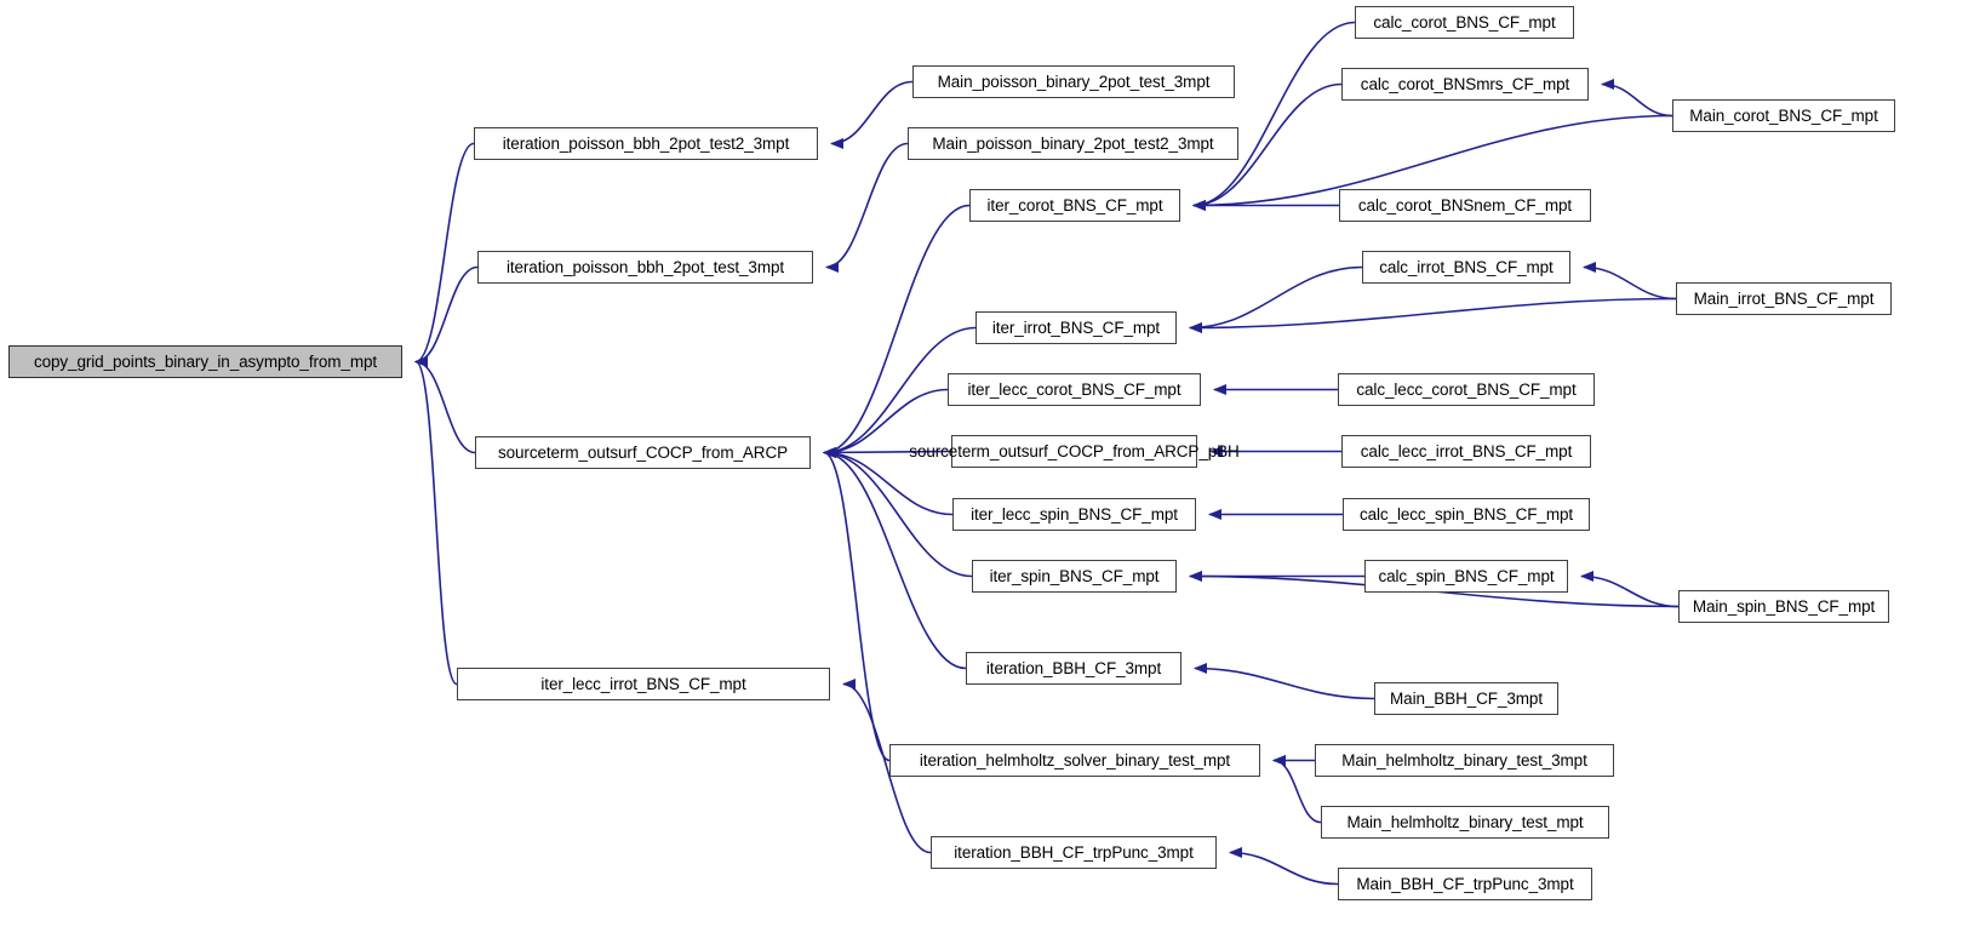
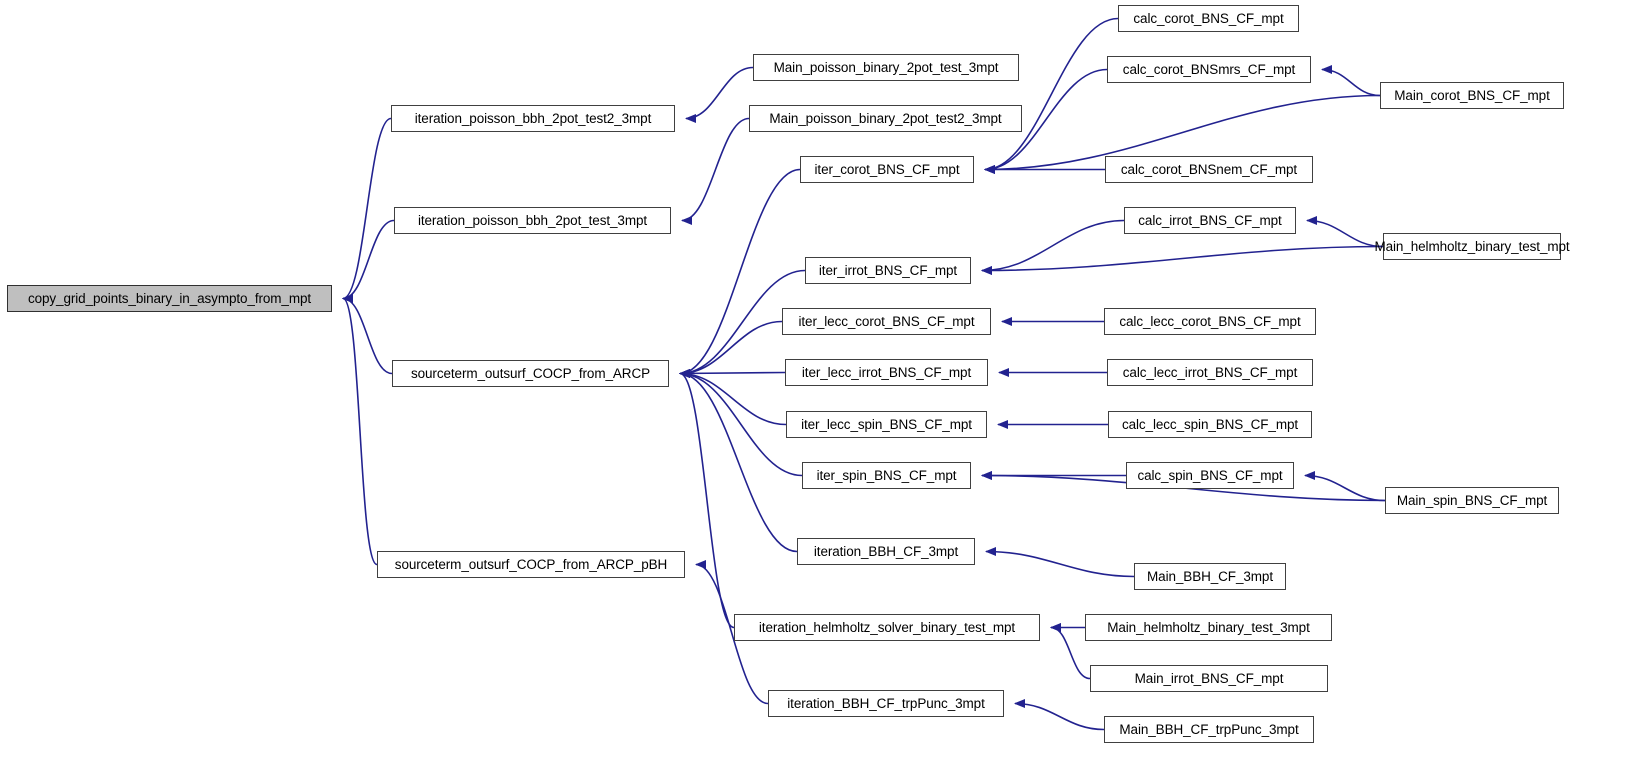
  copy_grid_points_binary_in_asympto_from_mpt
  iteration_poisson_bbh_2pot_test2_3mpt
  iteration_poisson_bbh_2pot_test_3mpt
  sourceterm_outsurf_COCP_from_ARCP
- iter_lecc_irrot_BNS_CF_mpt
+ sourceterm_outsurf_COCP_from_ARCP_pBH
  Main_poisson_binary_2pot_test_3mpt
  Main_poisson_binary_2pot_test2_3mpt
  iter_corot_BNS_CF_mpt
  iter_irrot_BNS_CF_mpt
  iter_lecc_corot_BNS_CF_mpt
- sourceterm_outsurf_COCP_from_ARCP_pBH
+ iter_lecc_irrot_BNS_CF_mpt
  iter_lecc_spin_BNS_CF_mpt
  iter_spin_BNS_CF_mpt
  iteration_BBH_CF_3mpt
  iteration_helmholtz_solver_binary_test_mpt
  iteration_BBH_CF_trpPunc_3mpt
  calc_corot_BNS_CF_mpt
  calc_corot_BNSmrs_CF_mpt
  calc_corot_BNSnem_CF_mpt
  calc_irrot_BNS_CF_mpt
  calc_lecc_corot_BNS_CF_mpt
  calc_lecc_irrot_BNS_CF_mpt
  calc_lecc_spin_BNS_CF_mpt
  calc_spin_BNS_CF_mpt
  Main_BBH_CF_3mpt
  Main_helmholtz_binary_test_3mpt
- Main_helmholtz_binary_test_mpt
+ Main_irrot_BNS_CF_mpt
  Main_BBH_CF_trpPunc_3mpt
  Main_corot_BNS_CF_mpt
- Main_irrot_BNS_CF_mpt
+ Main_helmholtz_binary_test_mpt
  Main_spin_BNS_CF_mpt
